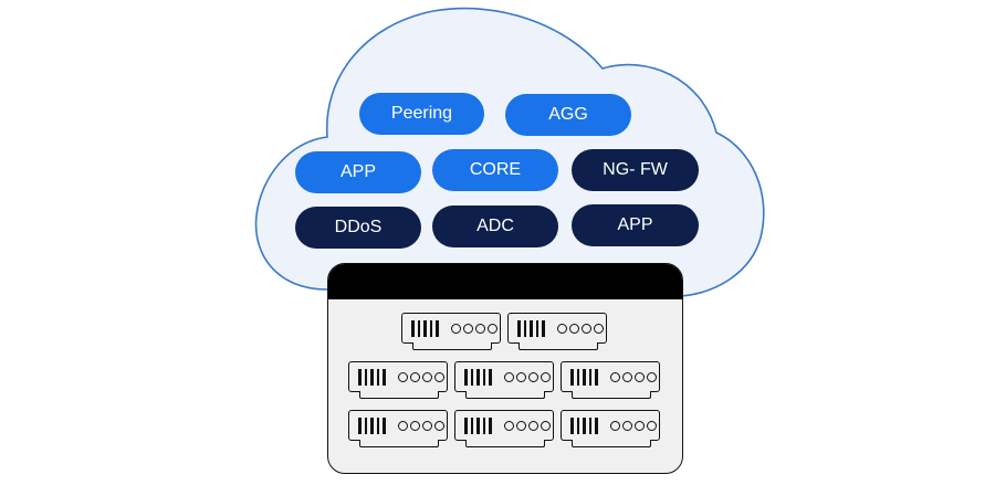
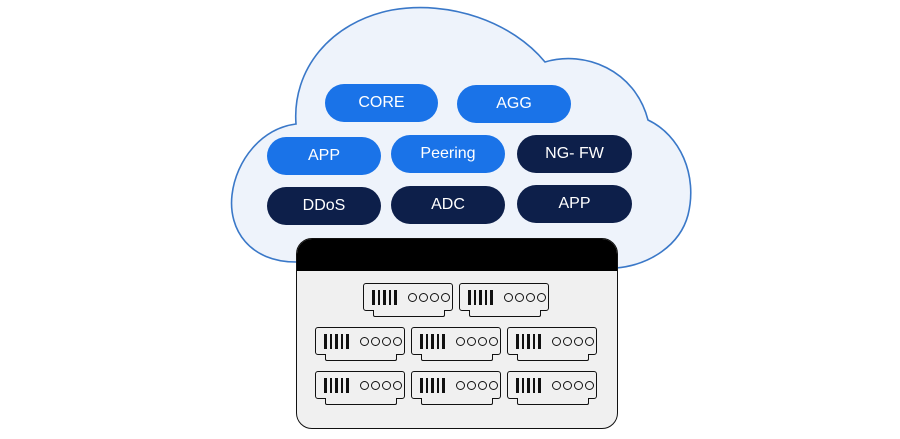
- Peering
+ CORE
  AGG
  APP
- CORE
+ Peering
  NG- FW
  DDoS
  ADC
  APP
